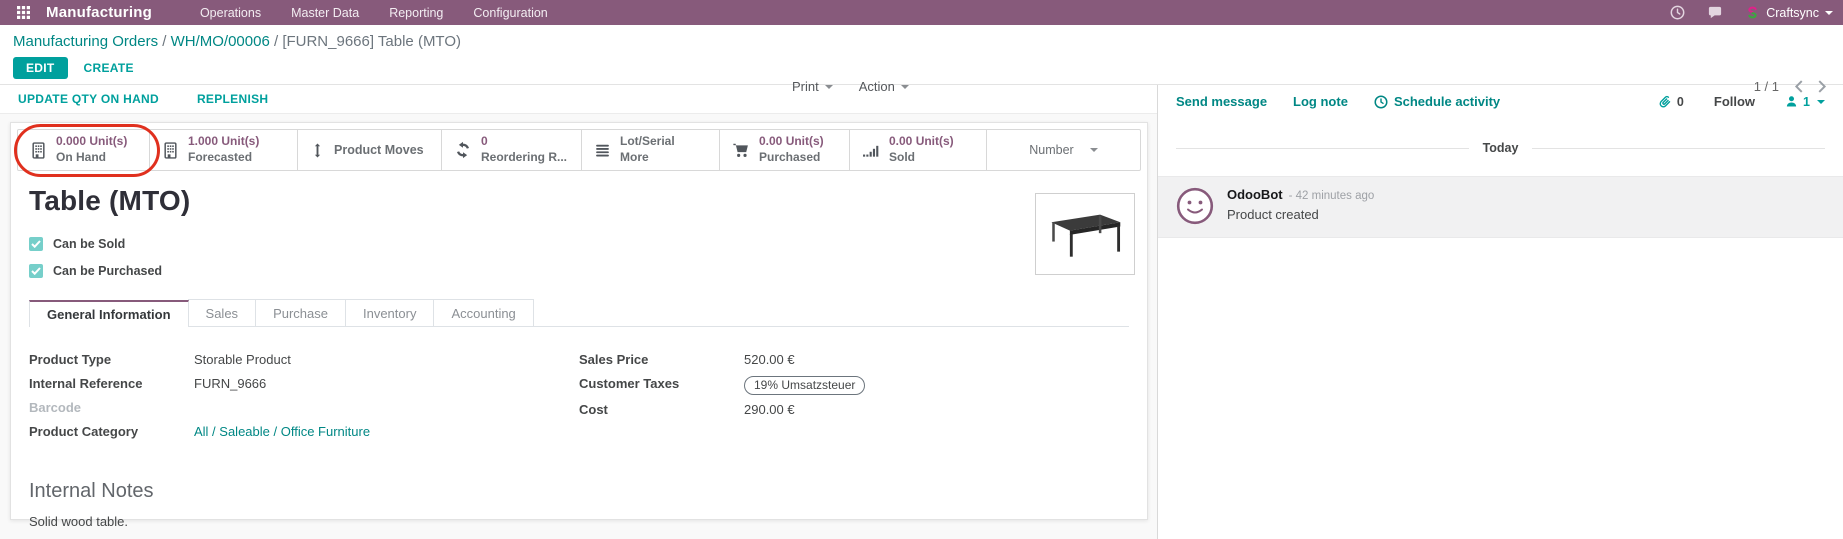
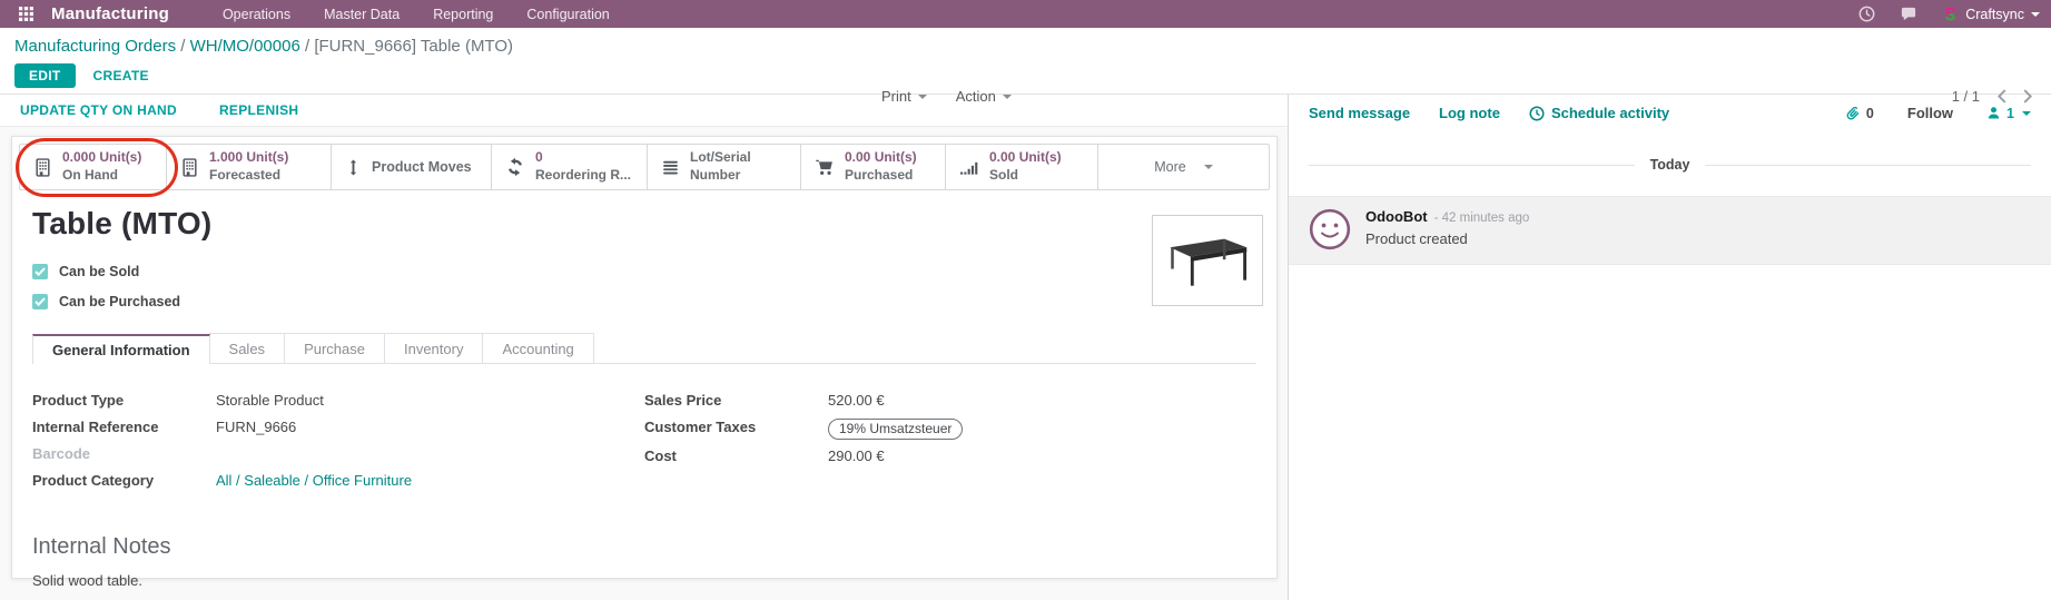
  Manufacturing
  Operations
  Master Data
  Reporting
  Configuration
  Craftsync
  Manufacturing Orders / WH/MO/00006 / [FURN_9666] Table (MTO)
  EDIT
  CREATE
  Print
  Action
  1 / 1
  UPDATE QTY ON HAND
  REPLENISH
  0.000 Unit(s)
  On Hand
  1.000 Unit(s)
  Forecasted
  Product Moves
  0
  Reordering R...
  Lot/Serial
- More
+ Number
  0.00 Unit(s)
  Purchased
  0.00 Unit(s)
  Sold
- Number
+ More
  Table (MTO)
  Can be Sold
  Can be Purchased
  General Information
  Sales
  Purchase
  Inventory
  Accounting
  Product Type
  Storable Product
  Internal Reference
  FURN_9666
  Barcode
  Product Category
  All / Saleable / Office Furniture
  Sales Price
  520.00 €
  Customer Taxes
  19% Umsatzsteuer
  Cost
  290.00 €
  Internal Notes
  Solid wood table.
  Send message
  Log note
  Schedule activity
  0
  Follow
  1
  Today
  OdooBot
  - 42 minutes ago
  Product created
